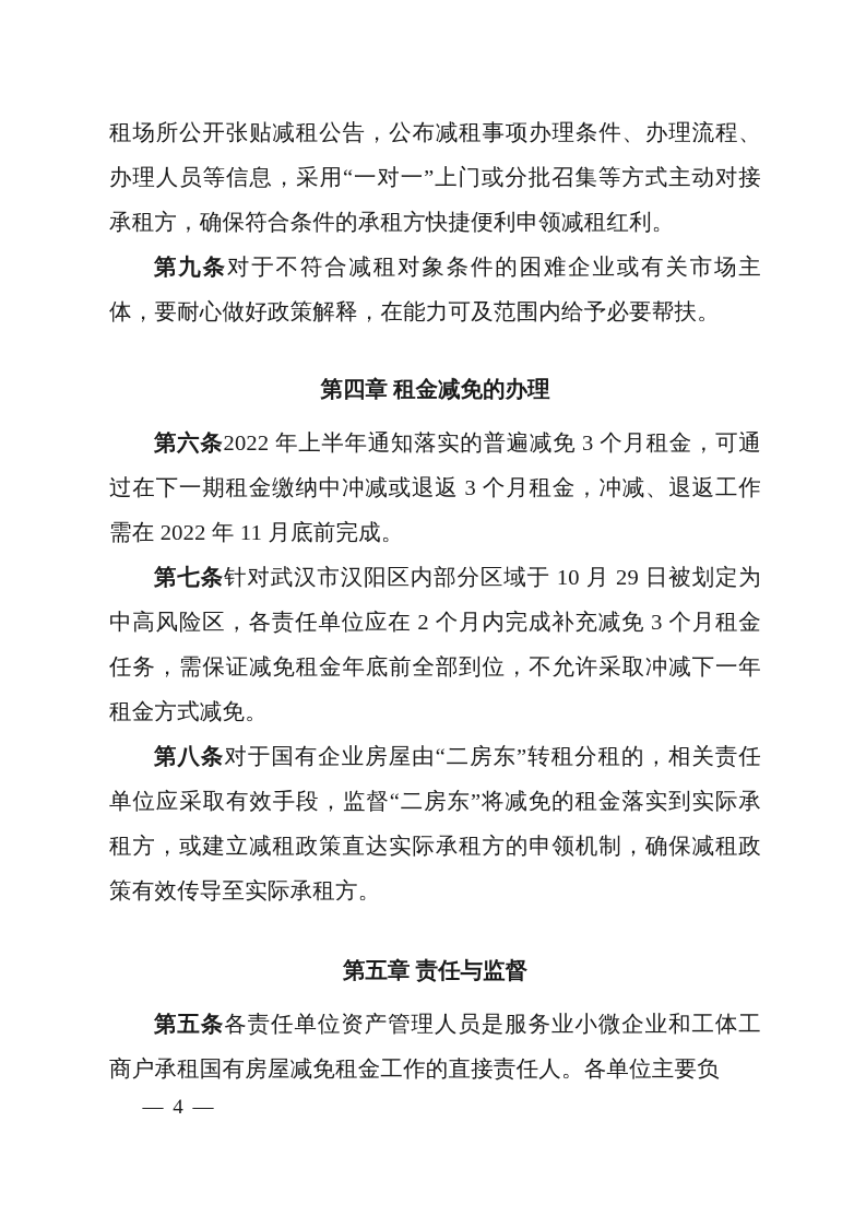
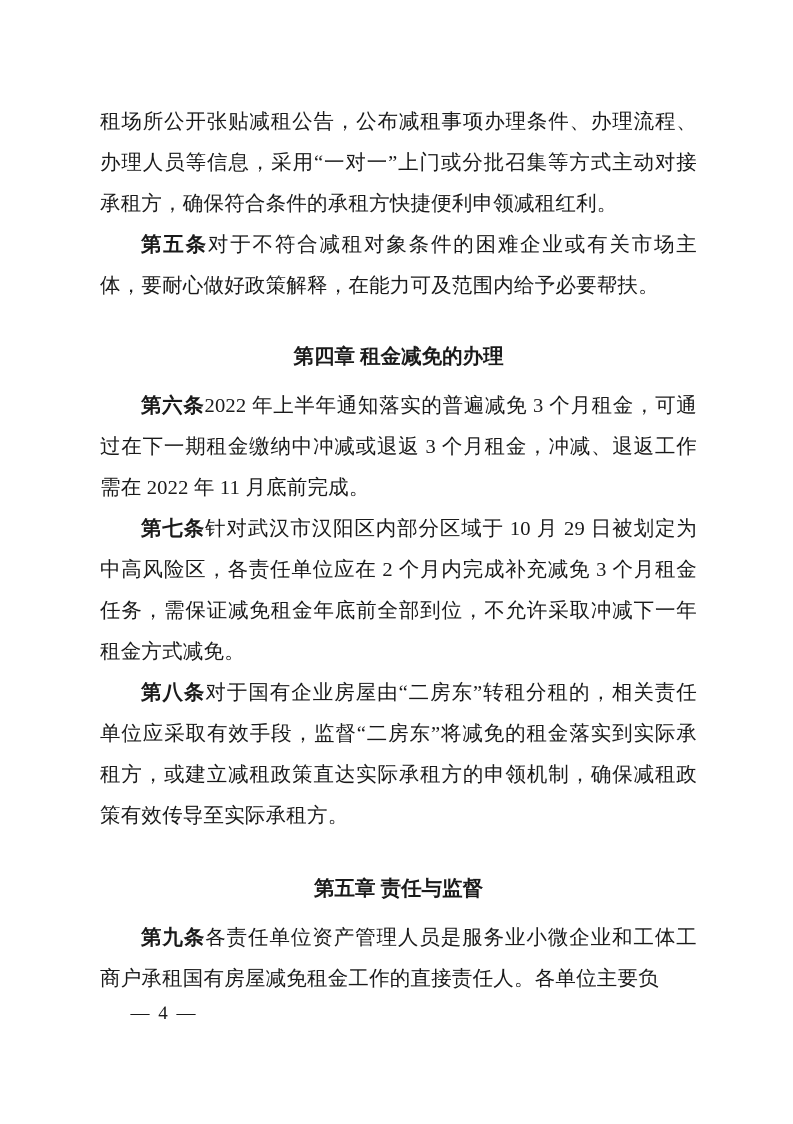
  租场所公开张贴减租公告，公布减租事项办理条件、办理流程、办理人员等信息，采用“一对一”上门或分批召集等方式主动对接承租方，确保符合条件的承租方快捷便利申领减租红利。
- 第九条对于不符合减租对象条件的困难企业或有关市场主体，要耐心做好政策解释，在能力可及范围内给予必要帮扶。
+ 第五条对于不符合减租对象条件的困难企业或有关市场主体，要耐心做好政策解释，在能力可及范围内给予必要帮扶。
  第四章 租金减免的办理
  第六条2022 年上半年通知落实的普遍减免 3 个月租金，可通过在下一期租金缴纳中冲减或退返 3 个月租金，冲减、退返工作需在 2022 年 11 月底前完成。
  第七条针对武汉市汉阳区内部分区域于 10 月 29 日被划定为中高风险区，各责任单位应在 2 个月内完成补充减免 3 个月租金任务，需保证减免租金年底前全部到位，不允许采取冲减下一年租金方式减免。
  第八条对于国有企业房屋由“二房东”转租分租的，相关责任单位应采取有效手段，监督“二房东”将减免的租金落实到实际承租方，或建立减租政策直达实际承租方的申领机制，确保减租政策有效传导至实际承租方。
  第五章 责任与监督
- 第五条各责任单位资产管理人员是服务业小微企业和工体工商户承租国有房屋减免租金工作的直接责任人。各单位主要负
+ 第九条各责任单位资产管理人员是服务业小微企业和工体工商户承租国有房屋减免租金工作的直接责任人。各单位主要负
  — 4 —
